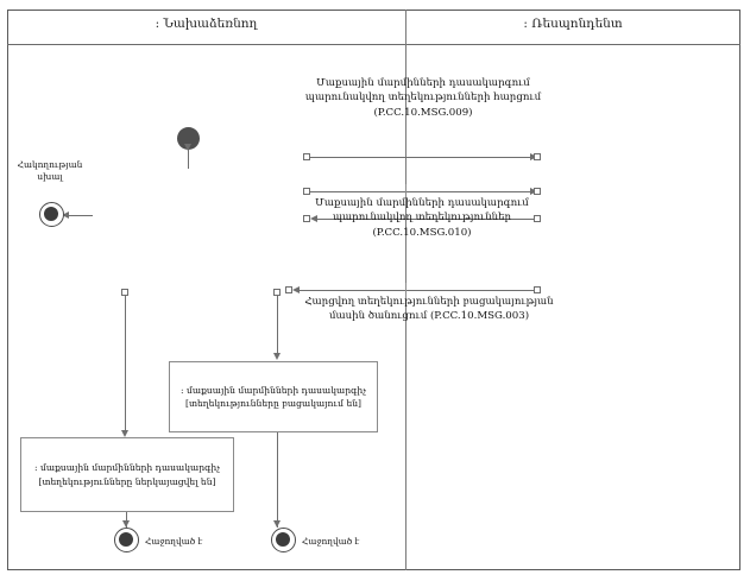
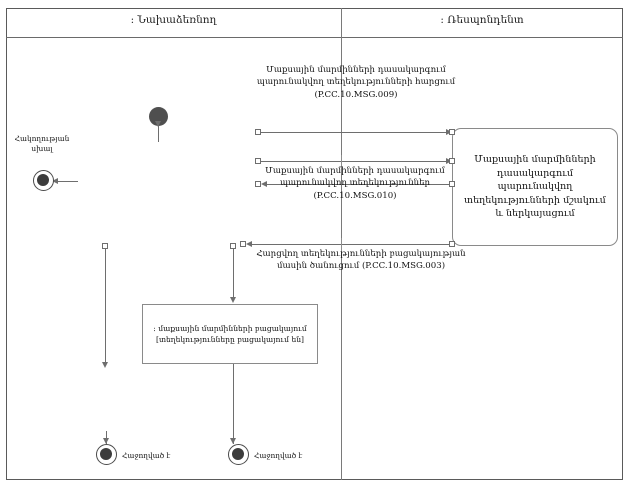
  : Նախաձեռնող
  : Ռեսպոնդենտ
+ Մաքսային մարմինների դասակարգում պարունակվող տեղեկությունների մշակում և ներկայացում
  Մաքսային մարմինների դասակարգում պարունակվող տեղեկությունների հարցում (P.CC.10.MSG.009)
  Մաքսային մարմինների դասակարգում պարունակվող տեղեկություններ (P.CC.10.MSG.010)
  Հարցվող տեղեկությունների բացակայության մասին ծանուցում (P.CC.10.MSG.003)
  Հակողության սխալ
- : մաքսային մարմինների դասակարգիչ [տեղեկությունները բացակայում են]
+ : մաքսային մարմինների բացակայում [տեղեկությունները բացակայում են]
- : մաքսային մարմինների դասակարգիչ [տեղեկությունները ներկայացվել են]
  Հաջողված է
  Հաջողված է
